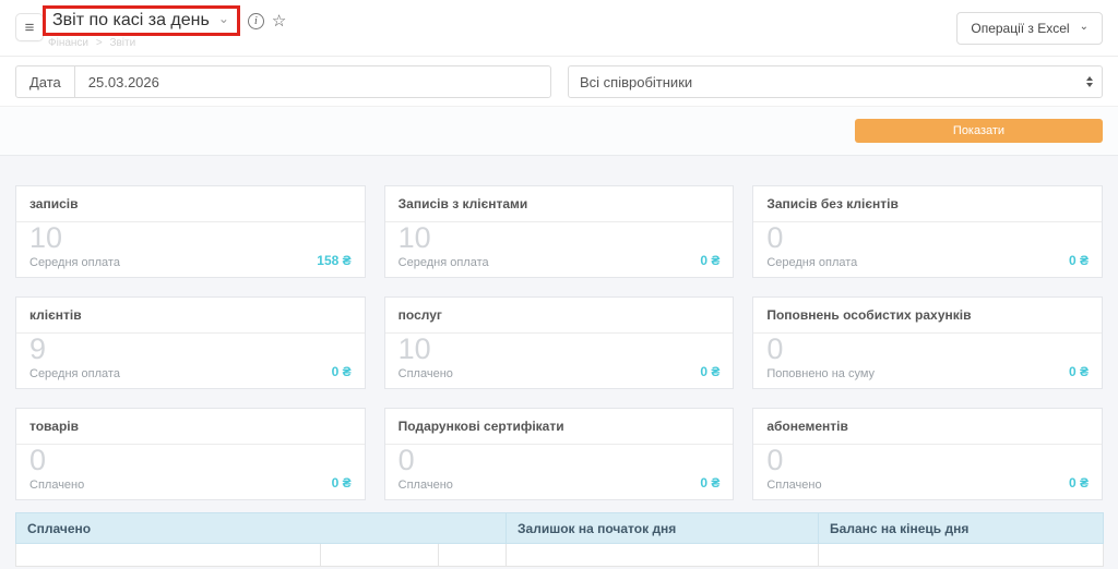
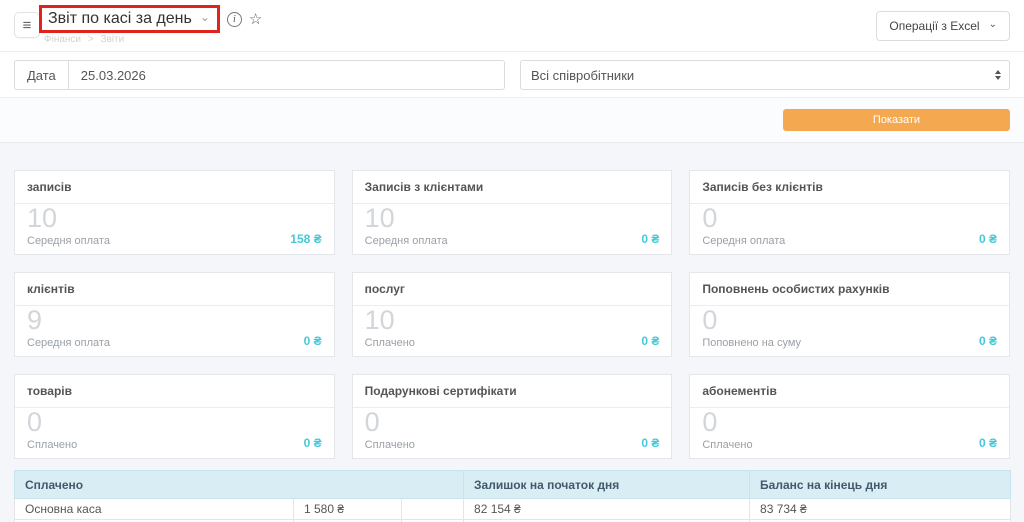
  ≡
  Звіт по касі за день
  ⌄
  i
  ☆
  Фінанси > Звіти
  Операції з Excel
  ⌄
  Дата
  25.03.2026
  Всі співробітники
  Показати
  записів
  10
  Середня оплата
  158 ₴
  Записів з клієнтами
  10
  Середня оплата
  0 ₴
  Записів без клієнтів
  0
  Середня оплата
  0 ₴
  клієнтів
  9
  Середня оплата
  0 ₴
  послуг
  10
  Сплачено
  0 ₴
  Поповнень особистих рахунків
  0
  Поповнено на суму
  0 ₴
  товарів
  0
  Сплачено
  0 ₴
  Подарункові сертифікати
  0
  Сплачено
  0 ₴
  абонементів
  0
  Сплачено
  0 ₴
  Сплачено	Залишок на початок дня	Баланс на кінець дня
+ Основна каса	1 580 ₴		82 154 ₴	83 734 ₴
